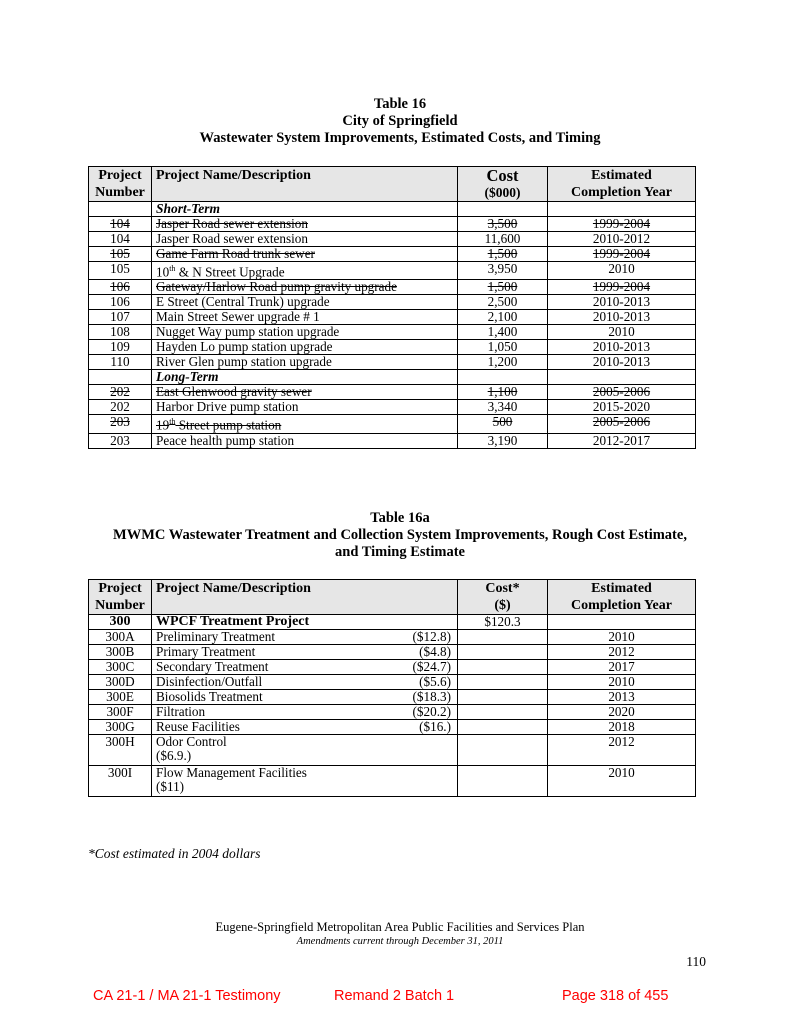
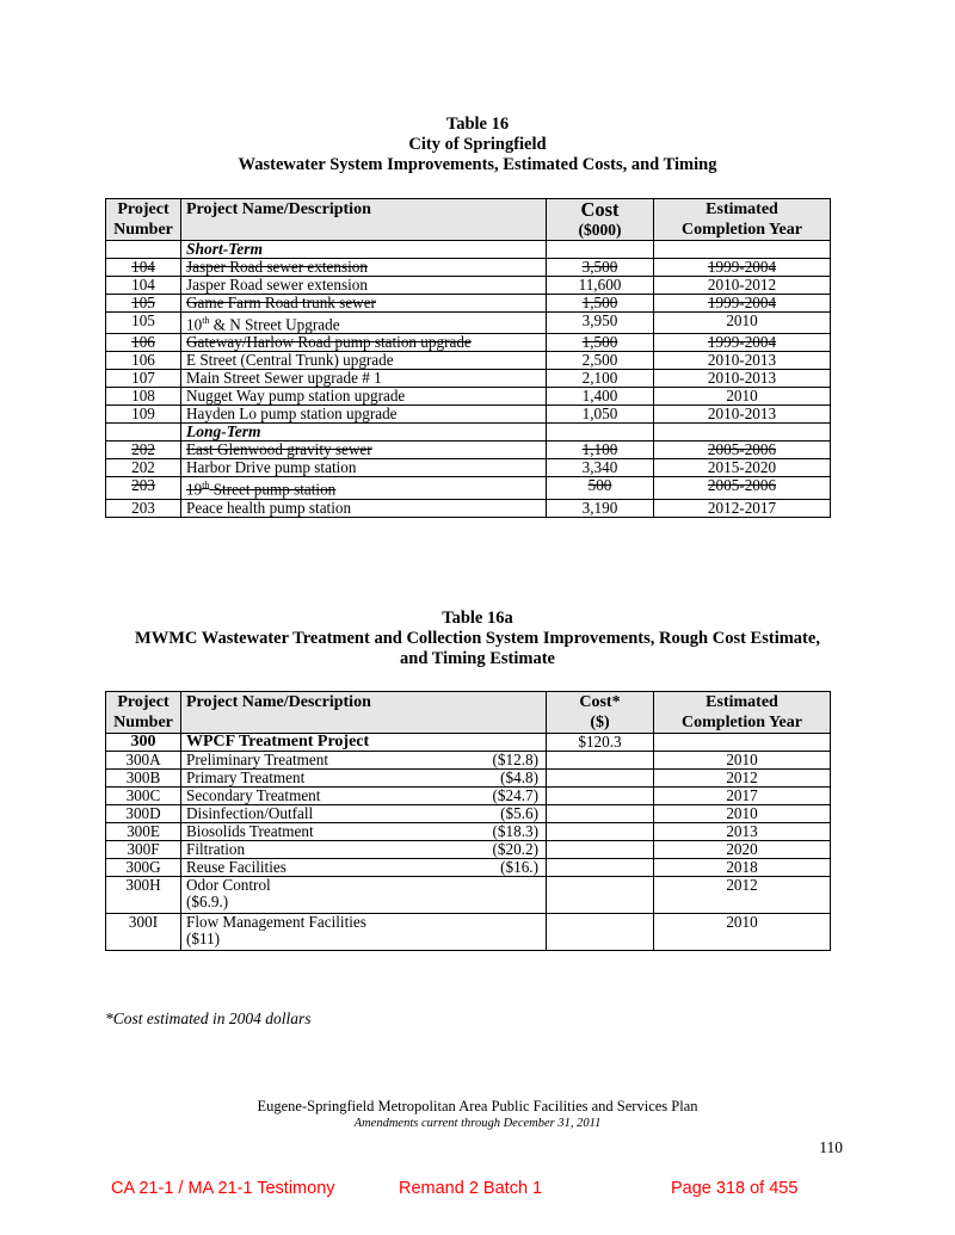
  Table 16
  City of Springfield
  Wastewater System Improvements, Estimated Costs, and Timing
  Project Number	Project Name/Description	Cost ($000)	Estimated Completion Year
  	Short-Term
  104	Jasper Road sewer extension	3,500	1999-2004
  104	Jasper Road sewer extension	11,600	2010-2012
  105	Game Farm Road trunk sewer	1,500	1999-2004
  105	10th & N Street Upgrade	3,950	2010
- 106	Gateway/Harlow Road pump gravity upgrade	1,500	1999-2004
+ 106	Gateway/Harlow Road pump station upgrade	1,500	1999-2004
  106	E Street (Central Trunk) upgrade	2,500	2010-2013
  107	Main Street Sewer upgrade # 1	2,100	2010-2013
  108	Nugget Way pump station upgrade	1,400	2010
  109	Hayden Lo pump station upgrade	1,050	2010-2013
- 110	River Glen pump station upgrade	1,200	2010-2013
  	Long-Term
  202	East Glenwood gravity sewer	1,100	2005-2006
  202	Harbor Drive pump station	3,340	2015-2020
  203	19th Street pump station	500	2005-2006
  203	Peace health pump station	3,190	2012-2017
  Table 16a
  MWMC Wastewater Treatment and Collection System Improvements, Rough Cost Estimate, and Timing Estimate
  Project Number	Project Name/Description	Cost* ($)	Estimated Completion Year
  300	WPCF Treatment Project	$120.3
  300A	Preliminary Treatment ($12.8)		2010
  300B	Primary Treatment ($4.8)		2012
  300C	Secondary Treatment ($24.7)		2017
  300D	Disinfection/Outfall ($5.6)		2010
  300E	Biosolids Treatment ($18.3)		2013
  300F	Filtration ($20.2)		2020
  300G	Reuse Facilities ($16.)		2018
  300H	Odor Control($6.9.)		2012
  300I	Flow Management Facilities($11)		2010
  *Cost estimated in 2004 dollars
  Eugene-Springfield Metropolitan Area Public Facilities and Services Plan
  Amendments current through December 31, 2011
  110
  CA 21-1 / MA 21-1 Testimony
  Remand 2 Batch 1
  Page 318 of 455
